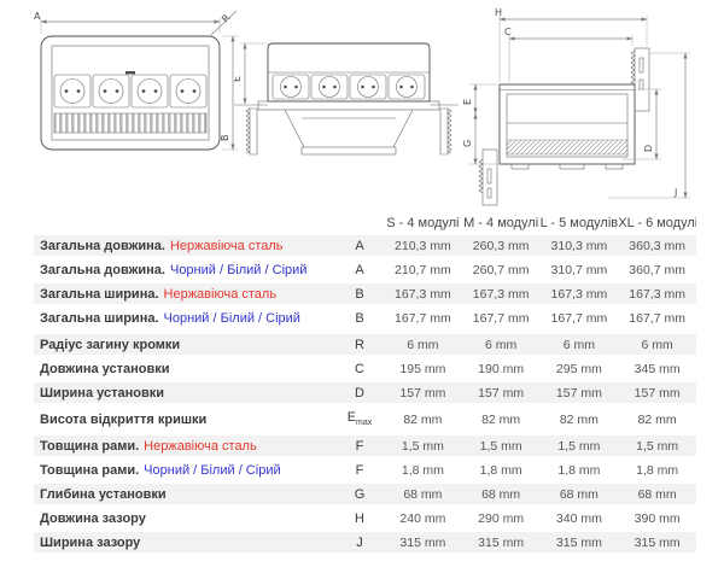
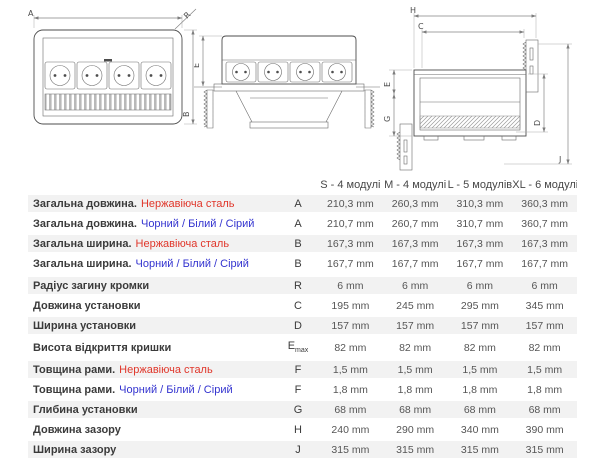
  A
  H
  C
  J
  S - 4 модулі
  M - 4 модулі
  L - 5 модулів
  XL - 6 модул
  Загальна довжина. Нержавіюча сталь
  A
  210,3 mm
  260,3 mm
  310,3 mm
  360,3 mm
  Загальна довжина. Чорний / Білий / Сірий
  A
  210,7 mm
  260,7 mm
  310,7 mm
  360,7 mm
  Загальна ширина. Нержавіюча сталь
  B
  167,3 mm
  167,3 mm
  167,3 mm
  167,3 mm
  Загальна ширина. Чорний / Білий / Сірий
  B
  167,7 mm
  167,7 mm
  167,7 mm
  167,7 mm
  Радіус загину кромки
  R
  6 mm
  6 mm
  6 mm
  6 mm
  Довжина установки
  C
  195 mm
- 190 mm
+ 245 mm
  295 mm
  345 mm
  Ширина установки
  D
  157 mm
  157 mm
  157 mm
  157 mm
  Висота відкриття кришки
  82 mm
  82 mm
  82 mm
  82 mm
  Товщина рами. Нержавіюча сталь
  F
  1,5 mm
  1,5 mm
  1,5 mm
  1,5 mm
  Товщина рами. Чорний / Білий / Сірий
  F
  1,8 mm
  1,8 mm
  1,8 mm
  1,8 mm
  Глибина установки
  G
  68 mm
  68 mm
  68 mm
  68 mm
  Довжина зазору
  H
  240 mm
  290 mm
  340 mm
  390 mm
  Ширина зазору
  J
  315 mm
  315 mm
  315 mm
  315 mm
